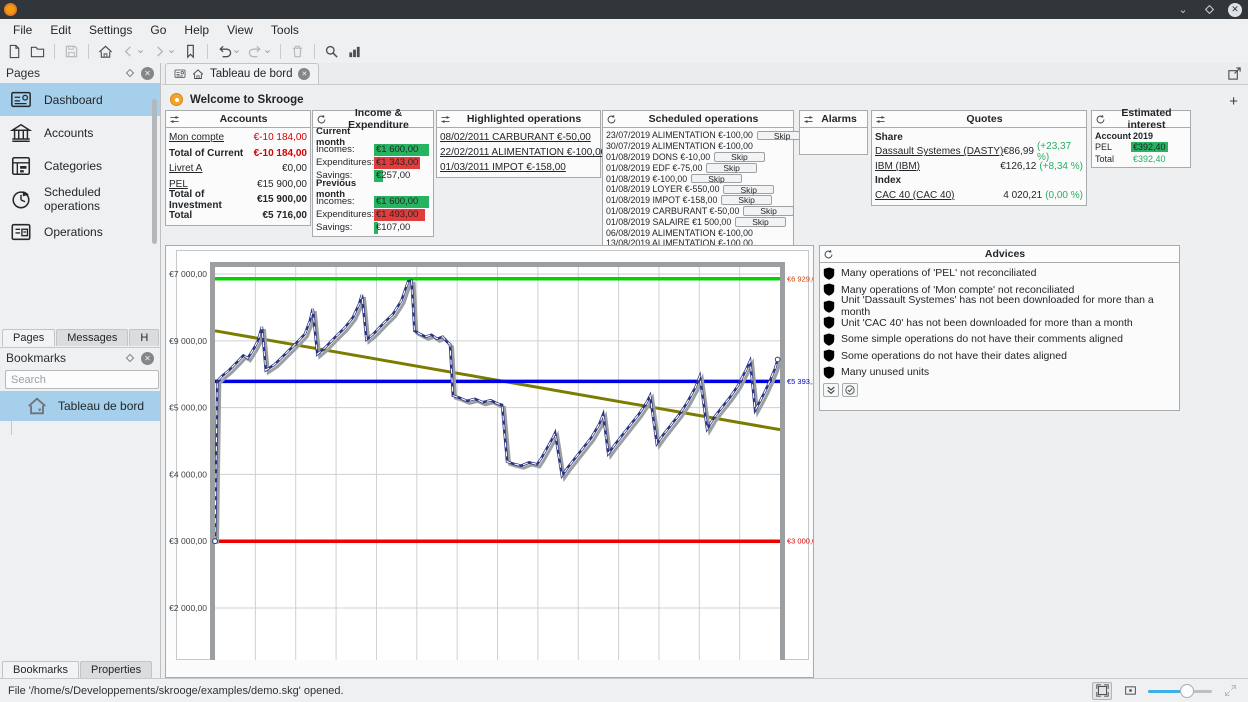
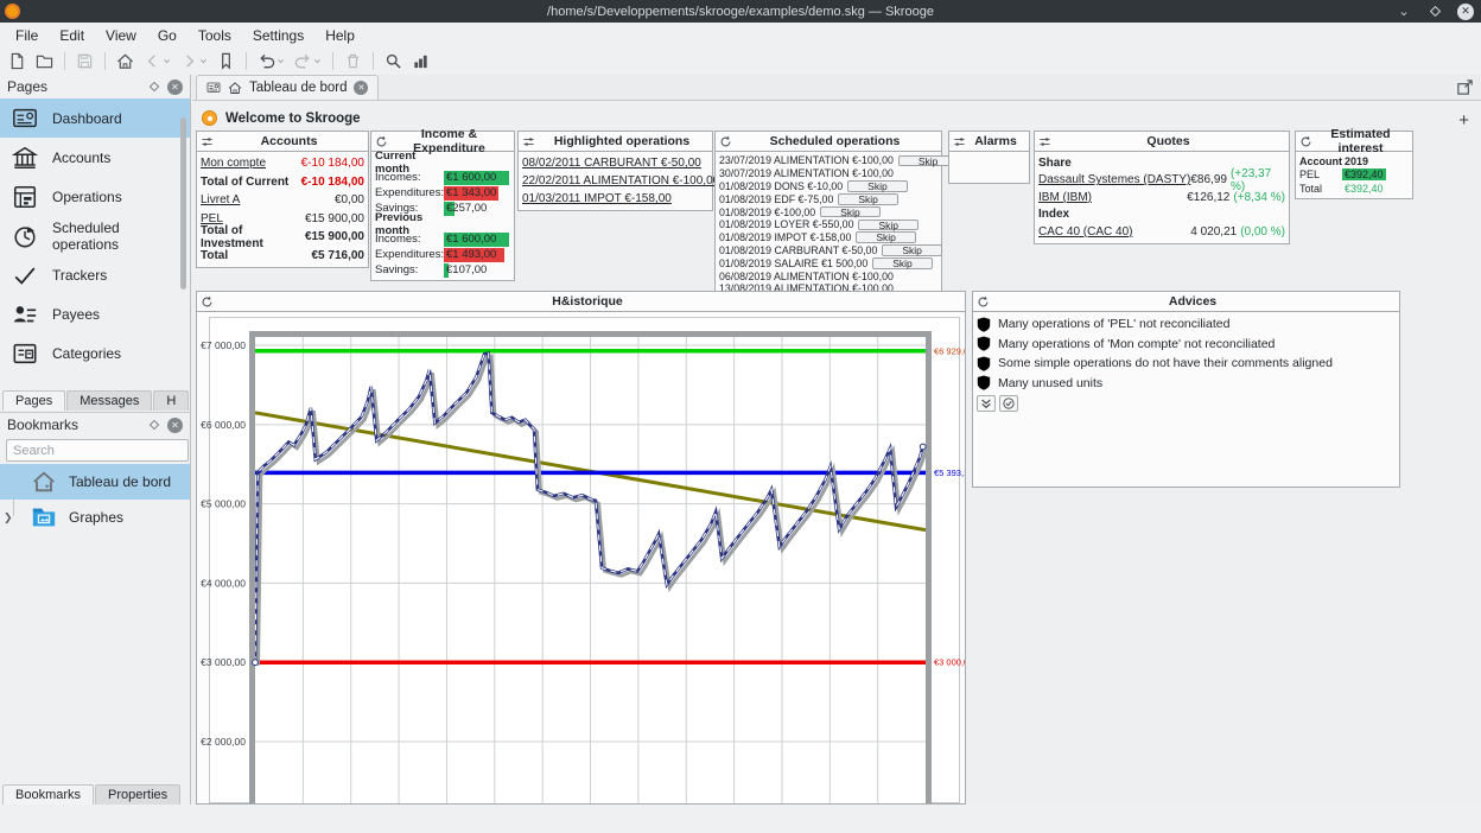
+ /home/s/Developpements/skrooge/examples/demo.skg — Skrooge
  ⌄
  ✕
  File
  Edit
- Settings
+ View
  Go
- Help
+ Tools
- View
+ Settings
- Tools
+ Help
  Pages
  ✕
  Dashboard
  Accounts
- Categories
+ Operations
  Scheduled operations
+ Trackers
+ Payees
- Operations
+ Categories
  Pages
  Messages
  H
  Bookmarks
  ✕
  Search
  Tableau de bord
+ ❯
+ Graphes
  Bookmarks
  Properties
  Tableau de bord
  Welcome to Skrooge
  +
  Accounts
  Mon compte
  €-10 184,00
  Total of Current
  €-10 184,00
  Livret A
  €0,00
  PEL
  €15 900,00
  Total of Investment
  €15 900,00
  Total
  €5 716,00
  Income & Expenditure
  Current month
  Incomes:
  €1 600,00
  Expenditures:
  €1 343,00
  Savings:
  €257,00
  Previous month
  Incomes:
  €1 600,00
  Expenditures:
  €1 493,00
  Savings:
  €107,00
  Highlighted operations
  08/02/2011 CARBURANT €-50,00
  22/02/2011 ALIMENTATION €-100,0
  01/03/2011 IMPOT €-158,00
  Scheduled operations
  23/07/2019 ALIMENTATION €-100,00
  Skip
  30/07/2019 ALIMENTATION €-100,00
  01/08/2019 DONS €-10,00
  Skip
  01/08/2019 EDF €-75,00
  Skip
  01/08/2019 €-100,00
  Skip
  01/08/2019 LOYER €-550,00
  Skip
  01/08/2019 IMPOT €-158,00
  Skip
  01/08/2019 CARBURANT €-50,00
  Skip
  01/08/2019 SALAIRE €1 500,00
  Skip
  06/08/2019 ALIMENTATION €-100,00
  13/08/2019 ALIMENTATION €-100,00
  Alarms
  Quotes
  Share
  Dassault Systemes (DASTY)
  €86,99
  (+23,37 %)
  IBM (IBM)
  €126,12
  (+8,34 %)
  Index
  CAC 40 (CAC 40)
  4 020,21
  (0,00 %)
  Estimated interest
  Account
  2019
  PEL
  €392,40
  Total
  €392,40
+ H&istorique
  €6 929,
  €5 393,
  €3 000,
  €7 000,00
- €9 000,00
+ €6 000,00
  €5 000,00
  €4 000,00
  €3 000,00
  €2 000,00
  Advices
  Many operations of 'PEL' not reconciliated
  Many operations of 'Mon compte' not reconciliated
- Unit 'Dassault Systemes' has not been downloaded for more than a month
- Unit 'CAC 40' has not been downloaded for more than a month
  Some simple operations do not have their comments aligned
- Some operations do not have their dates aligned
  Many unused units
- File '/home/s/Developpements/skrooge/examples/demo.skg' opened.
